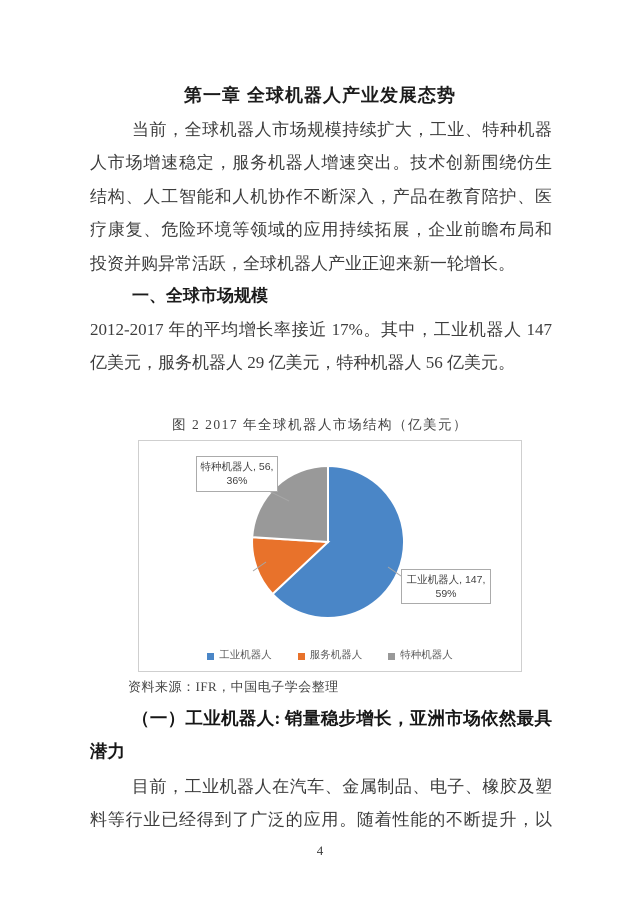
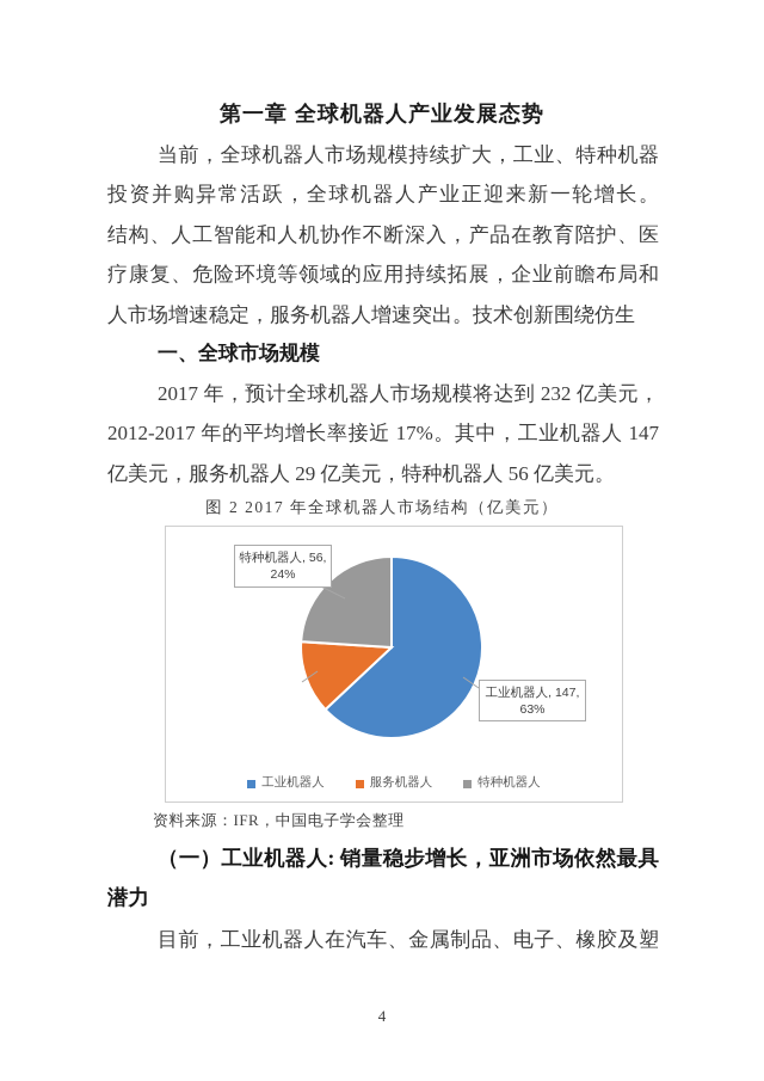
  第一章 全球机器人产业发展态势
  当前，全球机器人市场规模持续扩大，工业、特种机器
- 人市场增速稳定，服务机器人增速突出。技术创新围绕仿生
+ 投资并购异常活跃，全球机器人产业正迎来新一轮增长。
  结构、人工智能和人机协作不断深入，产品在教育陪护、医
  疗康复、危险环境等领域的应用持续拓展，企业前瞻布局和
- 投资并购异常活跃，全球机器人产业正迎来新一轮增长。
+ 人市场增速稳定，服务机器人增速突出。技术创新围绕仿生
  一、全球市场规模
+ 2017 年，预计全球机器人市场规模将达到 232 亿美元，
  2012-2017 年的平均增长率接近 17%。其中，工业机器人 147
  亿美元，服务机器人 29 亿美元，特种机器人 56 亿美元。
  图 2 2017 年全球机器人市场结构（亿美元）
  特种机器人, 56,
- 36%
+ 24%
  工业机器人, 147,
- 59%
+ 63%
  工业机器人
  服务机器人
  特种机器人
  资料来源：IFR，中国电子学会整理
  （一）工业机器人: 销量稳步增长，亚洲市场依然最具
  潜力
  目前，工业机器人在汽车、金属制品、电子、橡胶及塑
- 料等行业已经得到了广泛的应用。随着性能的不断提升，以
  4
